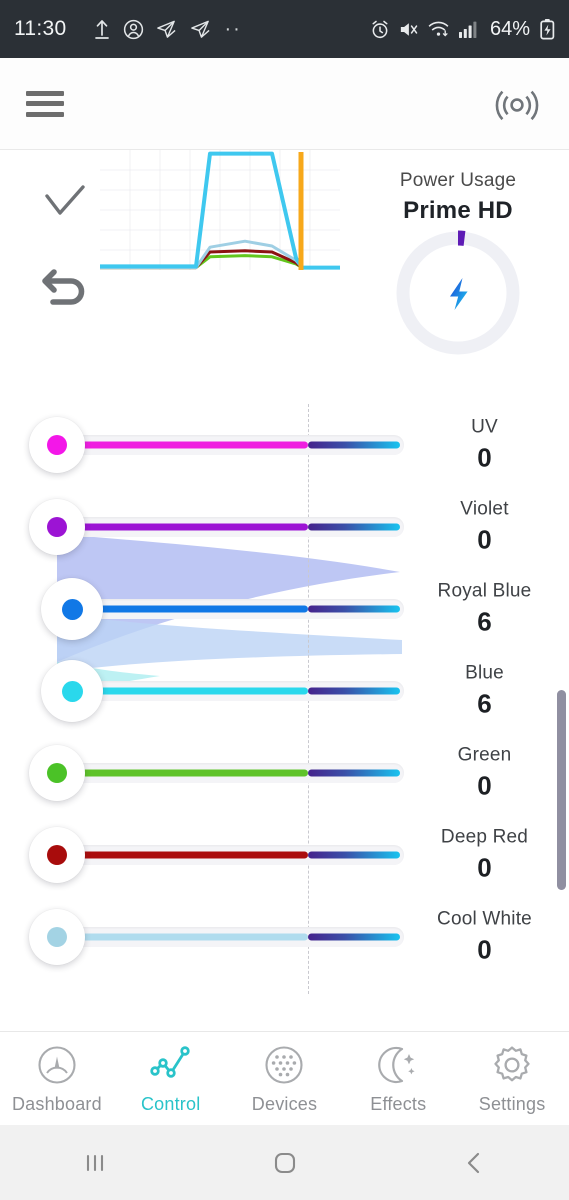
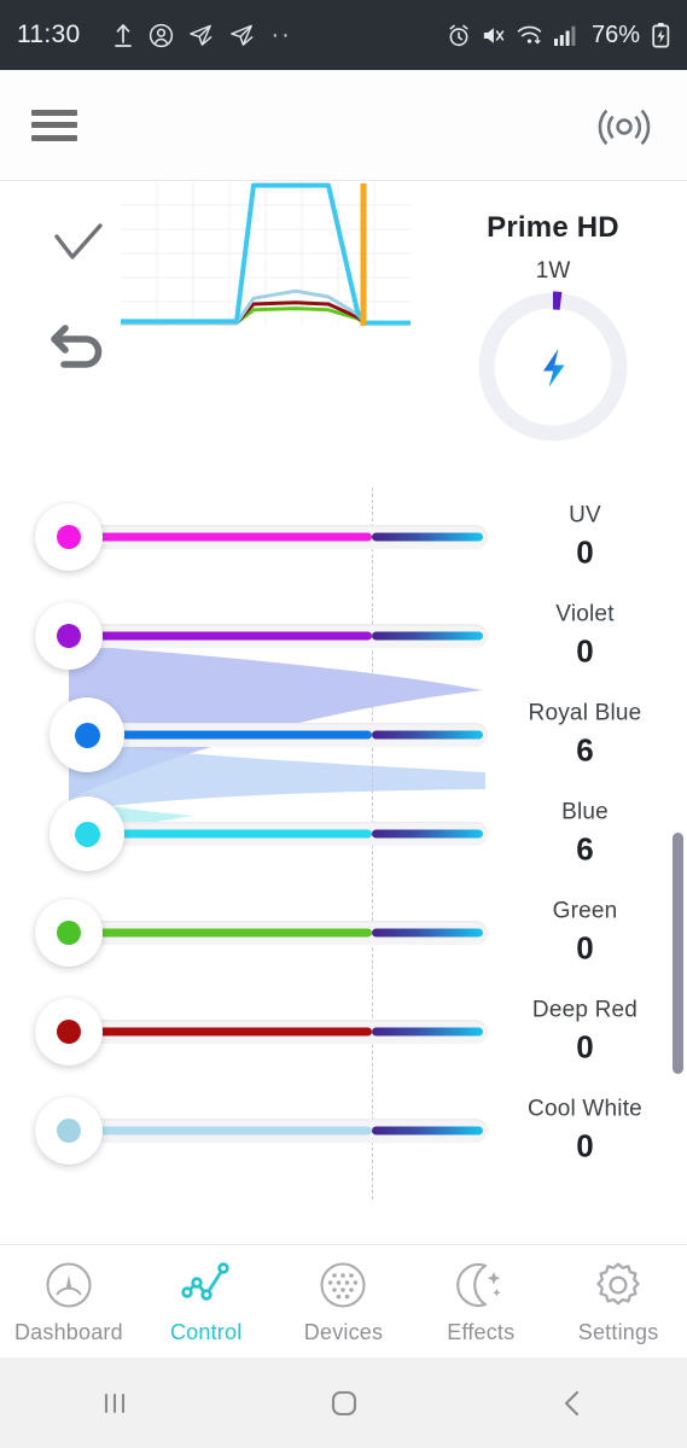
  11:30
  ··
- 64%
+ 76%
- Power Usage
  Prime HD
+ 1W
  UV
  0
  Violet
  0
  Royal Blue
  6
  Blue
  6
  Green
  0
  Deep Red
  0
  Cool White
  0
  Dashboard
  Control
  Devices
  Effects
  Settings
